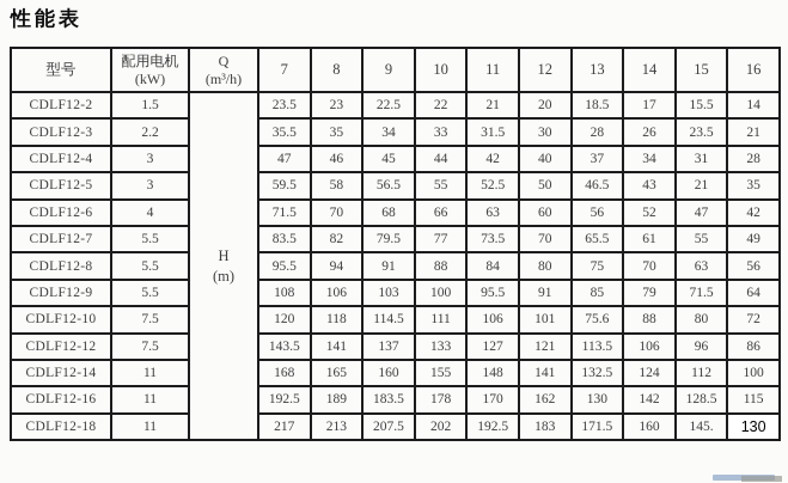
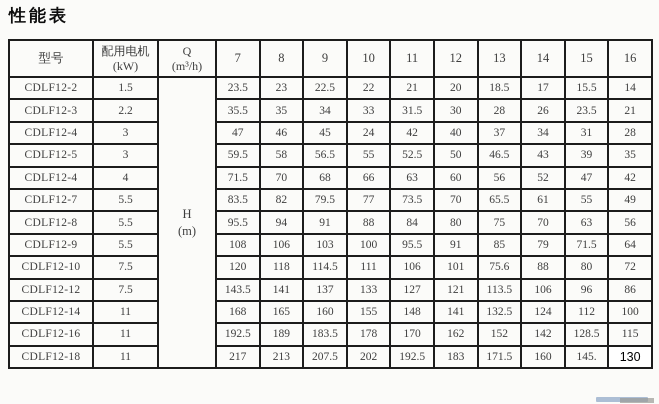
  性能表
  型号	配用电机 (kW)	Q (m³/h)	7	8	9	10	11	12	13	14	15	16
  CDLF12-2	1.5	H(m)	23.5	23	22.5	22	21	20	18.5	17	15.5	14
  CDLF12-3	2.2	35.5	35	34	33	31.5	30	28	26	23.5	21
- CDLF12-4	3	47	46	45	44	42	40	37	34	31	28
+ CDLF12-4	3	47	46	45	24	42	40	37	34	31	28
- CDLF12-5	3	59.5	58	56.5	55	52.5	50	46.5	43	21	35
+ CDLF12-5	3	59.5	58	56.5	55	52.5	50	46.5	43	39	35
- CDLF12-6	4	71.5	70	68	66	63	60	56	52	47	42
+ CDLF12-4	4	71.5	70	68	66	63	60	56	52	47	42
  CDLF12-7	5.5	83.5	82	79.5	77	73.5	70	65.5	61	55	49
  CDLF12-8	5.5	95.5	94	91	88	84	80	75	70	63	56
  CDLF12-9	5.5	108	106	103	100	95.5	91	85	79	71.5	64
  CDLF12-10	7.5	120	118	114.5	111	106	101	75.6	88	80	72
  CDLF12-12	7.5	143.5	141	137	133	127	121	113.5	106	96	86
  CDLF12-14	11	168	165	160	155	148	141	132.5	124	112	100
- CDLF12-16	11	192.5	189	183.5	178	170	162	130	142	128.5	115
+ CDLF12-16	11	192.5	189	183.5	178	170	162	152	142	128.5	115
  CDLF12-18	11	217	213	207.5	202	192.5	183	171.5	160	145.	130
